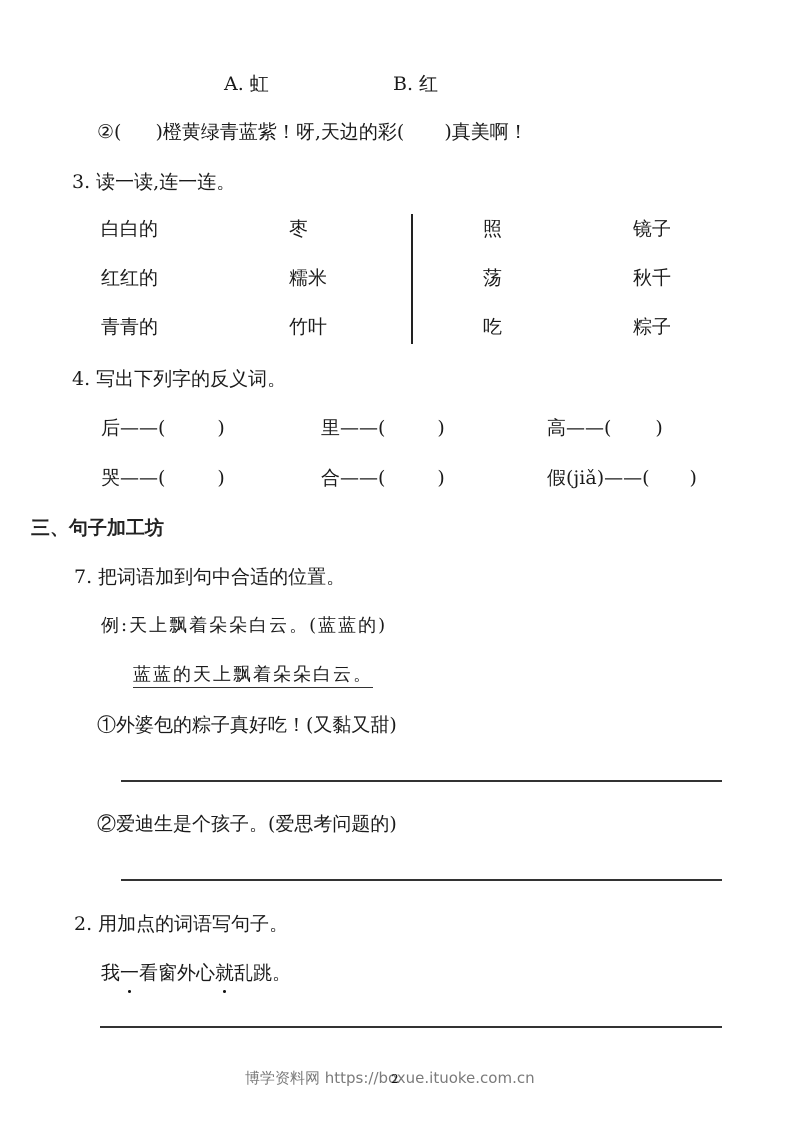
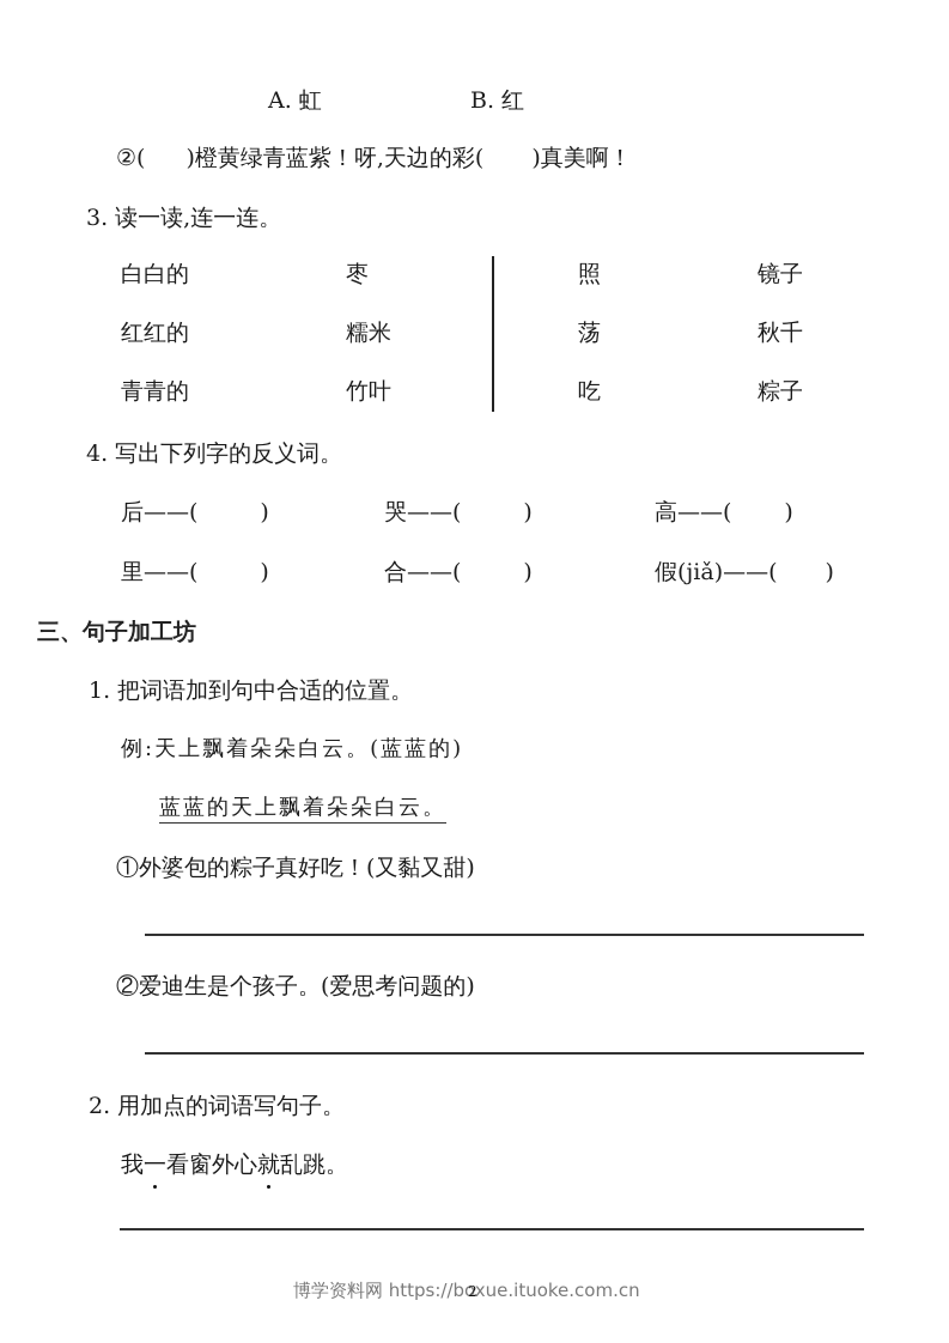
  A. 虹
  B. 红
  ②( )橙黄绿青蓝紫！呀,天边的彩( )真美啊！
  3. 读一读,连一连。
  白白的
  红红的
  青青的
  枣
  糯米
  竹叶
  照
  荡
  吃
  镜子
  秋千
  粽子
  4. 写出下列字的反义词。
  后——( )
- 里——( )
+ 哭——( )
  高——( )
- 哭——( )
+ 里——( )
  合——( )
  假(jiǎ)——( )
  三、句子加工坊
- 7. 把词语加到句中合适的位置。
+ 1. 把词语加到句中合适的位置。
  例:天上飘着朵朵白云。(蓝蓝的)
  蓝蓝的天上飘着朵朵白云。
  ①外婆包的粽子真好吃！(又黏又甜)
  ②爱迪生是个孩子。(爱思考问题的)
  2. 用加点的词语写句子。
  我一看窗外心就乱跳。
  博学资料网 https://boxue.ituoke.com.cn
  2
